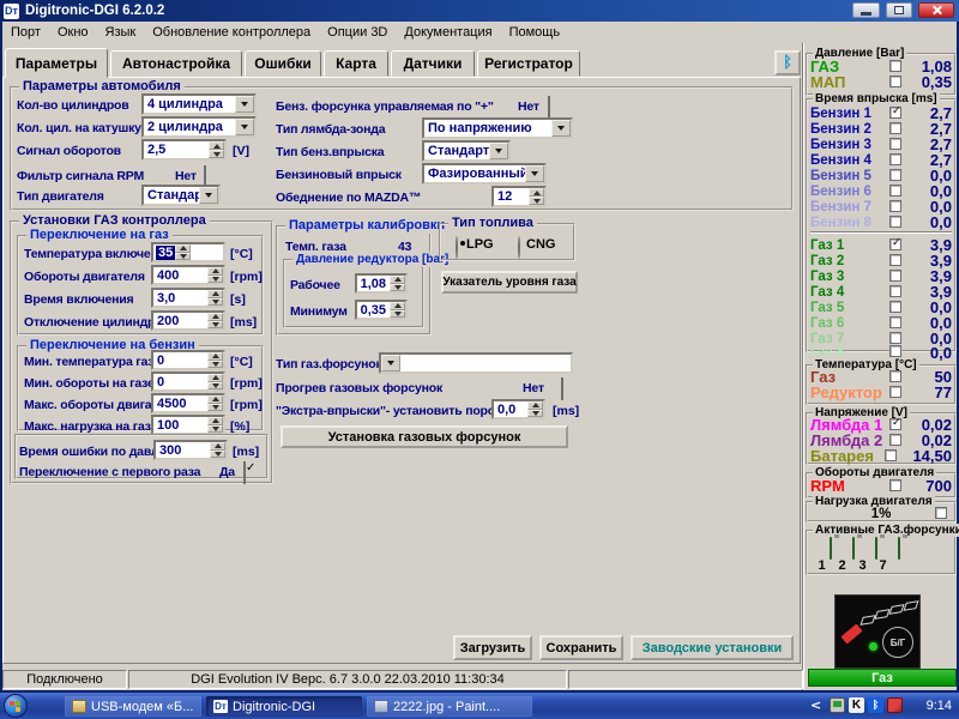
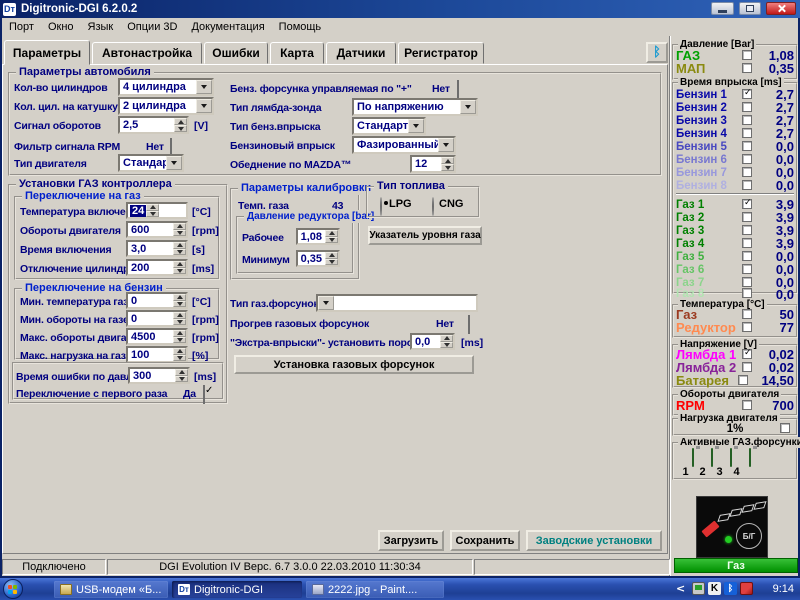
  Dт
  Digitronic-DGI 6.2.0.2
  Порт
  Окно
  Язык
- Обновление контроллера
  Опции 3D
  Документация
  Помощь
  Параметры
  Автонастройка
  Ошибки
  Карта
  Датчики
  Регистратор
  Параметры автомобиля
  Кол-во цилиндров
  4 цилиндра
  Кол. цил. на катушку
  2 цилиндра
  Сигнал оборотов
  2,5
  [V]
  Фильтр сигнала RPM
  Нет
  Тип двигателя
  Станда
  Бенз. форсунка управляемая по "+"
  Нет
  Тип лямбда-зонда
  По напряжению
  Тип бенз.впрыска
  Стандарт
  Бензиновый впрыск
  Фазированны
  Обеднение по MAZDA™
  12
  Установки ГАЗ контроллера
  Переключение на газ
  Температура включе
- 35
+ 24
  [°C]
  Обороты двигателя
- 400
+ 600
  [rpm]
  Время включения
  3,0
  [s]
  Отключение цилинд
  200
  [ms]
  Переключение на бензин
  Мин. температура га
  0
  [°C]
  Мин. обороты на газ
  0
  [rpm]
  Макс. обороты двига
  4500
  [rpm]
  Макс. нагрузка на газ
  100
  [%]
  Время ошибки по дав
  300
  [ms]
  Переключение с первого раза
  Да
  Параметры калибровки
  Темп. газа
  43
  Давление редуктора [bar]
  Рабочее
  1,08
  Минимум
  0,35
  Тип топлива
  LPG
  CNG
  Указатель уровня газа
  Тип газ.форсуно
  Прогрев газовых форсунок
  Нет
  "Экстра-впрыски"- установить пор
  0,0
  [ms]
  Установка газовых форсунок
  Загрузить
  Сохранить
  Заводские установки
  Давление [Bar]
  ГАЗ
  1,08
  МАП
  0,35
  Время впрыска [ms]
  Бензин 1
  2,7
  Бензин 2
  2,7
  Бензин 3
  2,7
  Бензин 4
  2,7
  Бензин 5
  0,0
  Бензин 6
  0,0
  Бензин 7
  0,0
  Бензин 8
  0,0
  Газ 1
  3,9
  Газ 2
  3,9
  Газ 3
  3,9
  Газ 4
  3,9
  Газ 5
  0,0
  Газ 6
  0,0
  Газ 7
  0,0
  Газ 8
  0,0
  Температура [°C]
  Газ
  50
  Редуктор
  77
  Напряжение [V]
  Лямбда 1
  0,02
  Лямбда 2
  0,02
  Батарея
  14,50
  Обороты двигателя
  RPM
  700
  Нагрузка двигателя
  1%
  Активные ГАЗ.форсунк
  1
  2
  3
- 7
+ 4
  Б/Г
  Газ
  Подключено
  DGI Evolution IV Верс. 6.7 3.0.0 22.03.2010 11:30:34
  USB-модем «Б...
  Dт
  Digitronic-DGI
  2222.jpg - Paint....
  <
  K
  9:14
